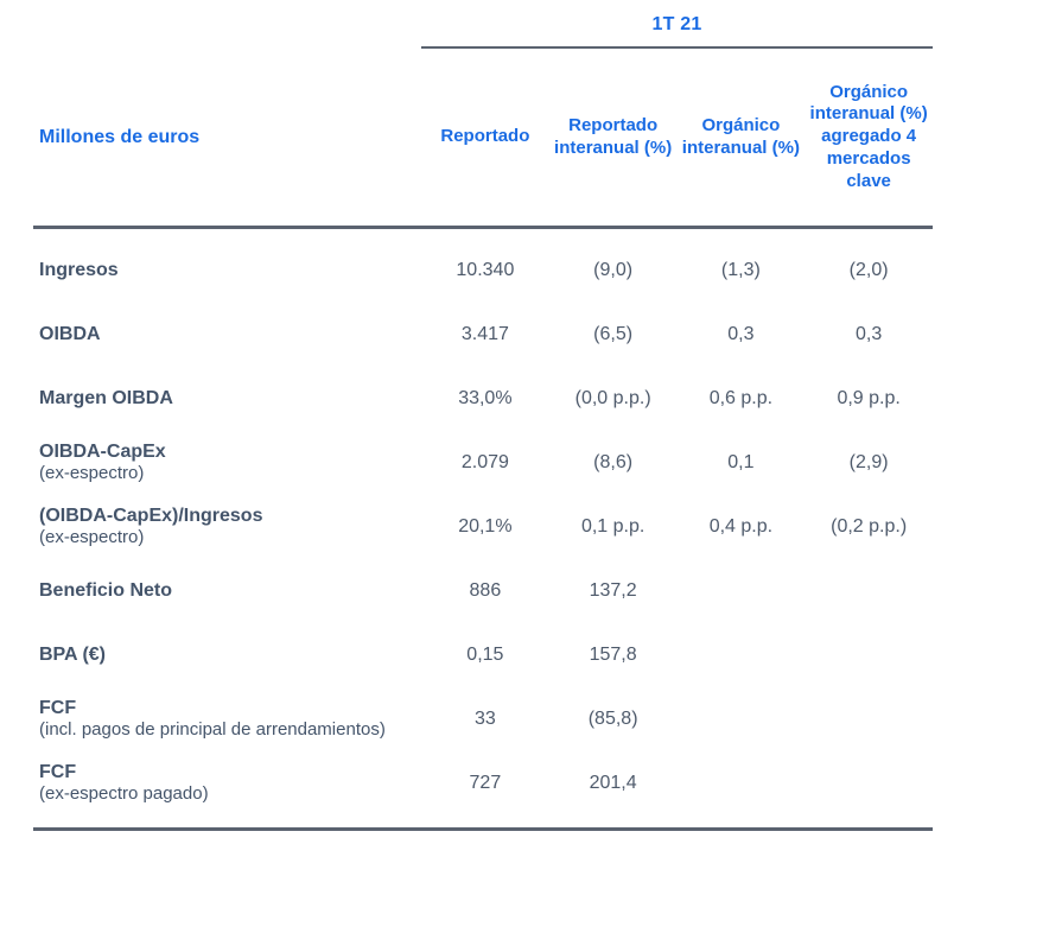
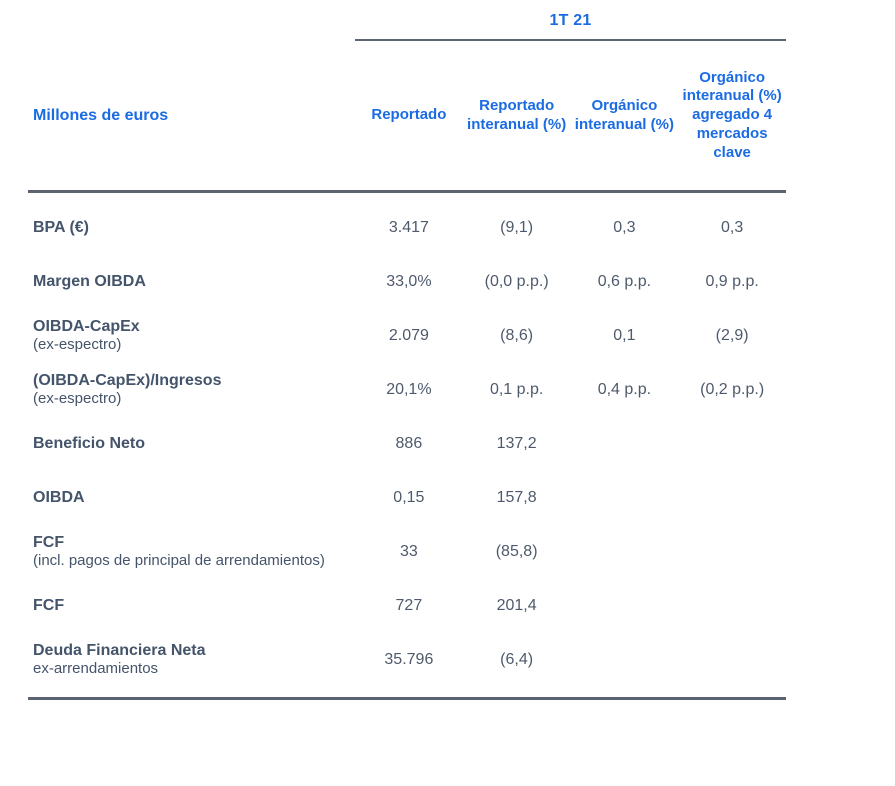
  1T 21
  Millones de euros
  Reportado
  Reportado interanual (%)
  Orgánico interanual (%)
  Orgánico interanual (%) agregado 4 mercados clave
- Ingresos
- 10.340
- (9,0)
- (1,3)
- (2,0)
- OIBDA
+ BPA (€)
  3.417
- (6,5)
+ (9,1)
  0,3
  0,3
  Margen OIBDA
  33,0%
  (0,0 p.p.)
  0,6 p.p.
  0,9 p.p.
  OIBDA-CapEx
  (ex-espectro)
  2.079
  (8,6)
  0,1
  (2,9)
  (OIBDA-CapEx)/Ingresos
  (ex-espectro)
  20,1%
  0,1 p.p.
  0,4 p.p.
  (0,2 p.p.)
  Beneficio Neto
  886
  137,2
- BPA (€)
+ OIBDA
  0,15
  157,8
  FCF
  (incl. pagos de principal de arrendamientos)
  33
  (85,8)
  FCF
- (ex-espectro pagado)
  727
  201,4
+ Deuda Financiera Neta
+ ex-arrendamientos
+ 35.796
+ (6,4)
